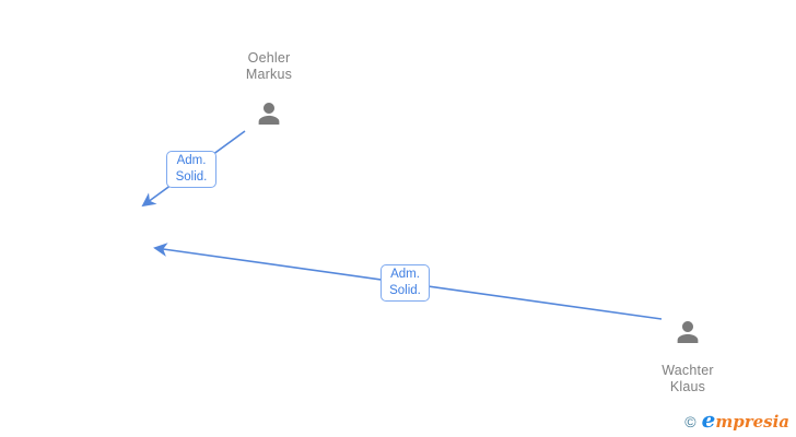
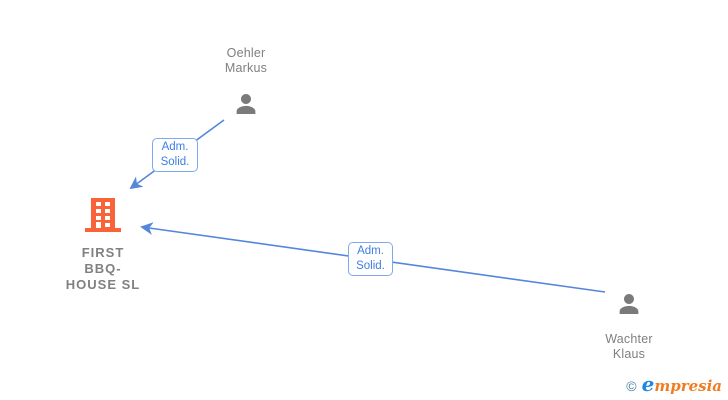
  Oehler
  Markus
+ FIRST
+ BBQ-
+ HOUSE SL
  Wachter
  Klaus
  Adm.
  Solid.
  Adm.
  Solid.
  ©
  e
  mpresia
